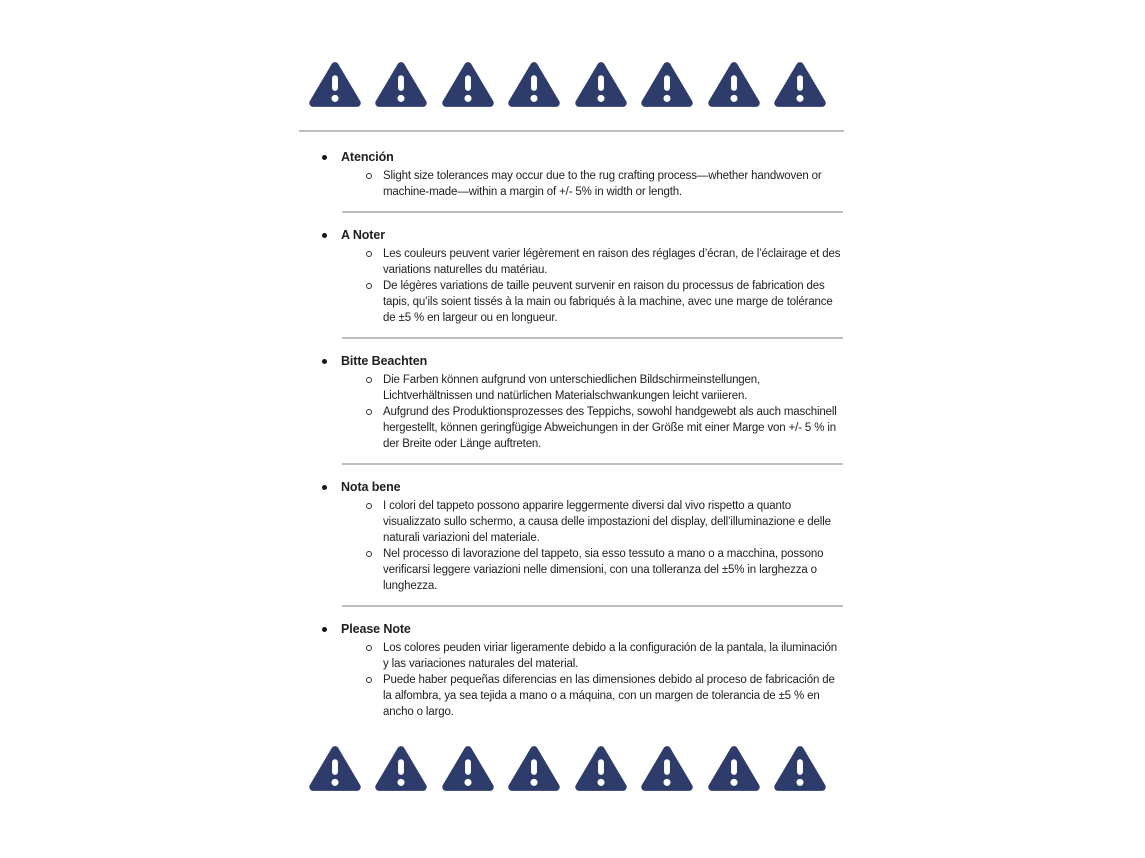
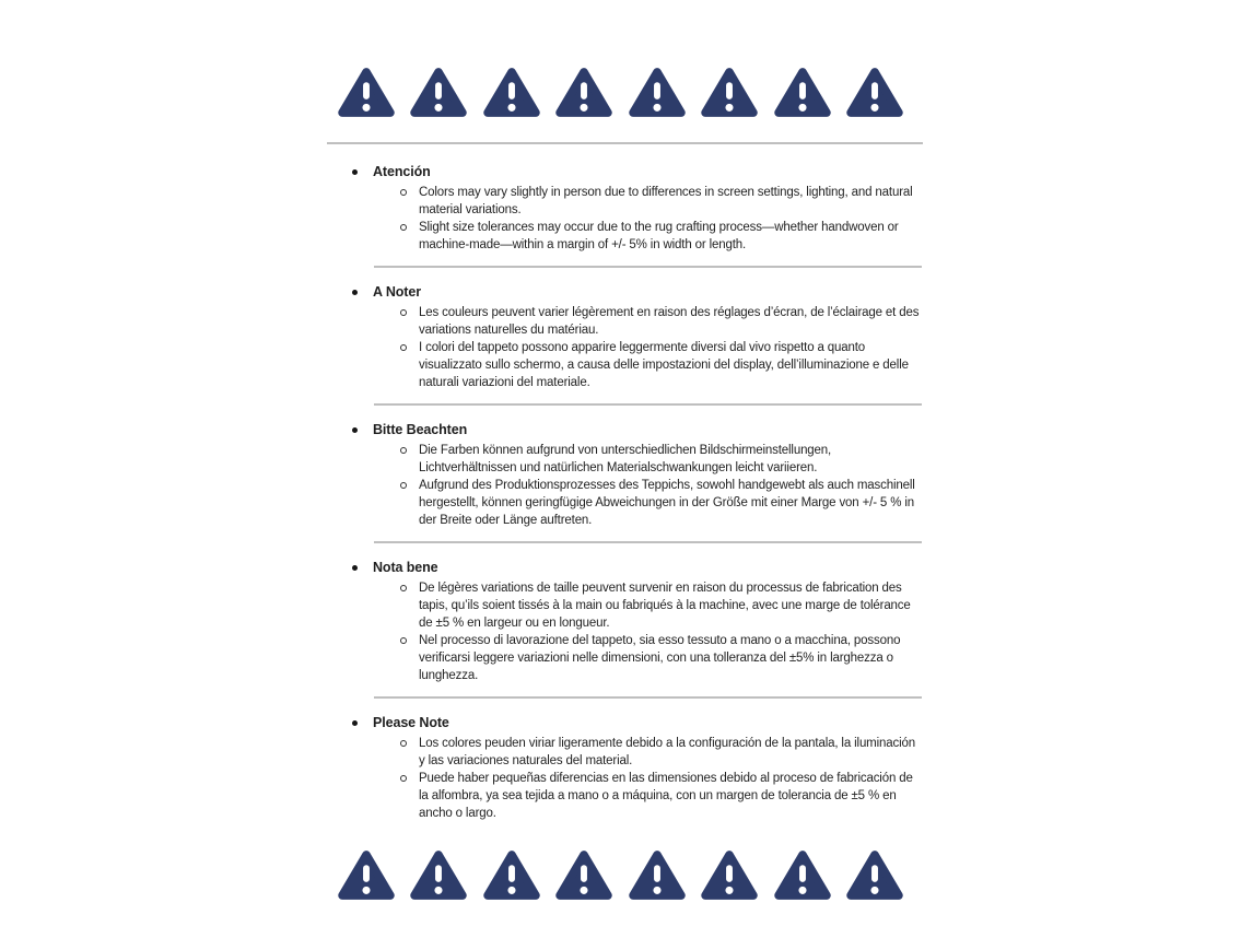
  Atención
+ Colors may vary slightly in person due to differences in screen settings, lighting, and natural material variations.
  Slight size tolerances may occur due to the rug crafting process—whether handwoven or machine-made—within a margin of +/- 5% in width or length.
  A Noter
  Les couleurs peuvent varier légèrement en raison des réglages d’écran, de l’éclairage et des variations naturelles du matériau.
- De légères variations de taille peuvent survenir en raison du processus de fabrication des tapis, qu’ils soient tissés à la main ou fabriqués à la machine, avec une marge de tolérance de ±5 % en largeur ou en longueur.
+ I colori del tappeto possono apparire leggermente diversi dal vivo rispetto a quanto visualizzato sullo schermo, a causa delle impostazioni del display, dell’illuminazione e delle naturali variazioni del materiale.
  Bitte Beachten
  Die Farben können aufgrund von unterschiedlichen Bildschirmeinstellungen, Lichtverhältnissen und natürlichen Materialschwankungen leicht variieren.
  Aufgrund des Produktionsprozesses des Teppichs, sowohl handgewebt als auch maschinell hergestellt, können geringfügige Abweichungen in der Größe mit einer Marge von +/- 5 % in der Breite oder Länge auftreten.
  Nota bene
- I colori del tappeto possono apparire leggermente diversi dal vivo rispetto a quanto visualizzato sullo schermo, a causa delle impostazioni del display, dell’illuminazione e delle naturali variazioni del materiale.
+ De légères variations de taille peuvent survenir en raison du processus de fabrication des tapis, qu’ils soient tissés à la main ou fabriqués à la machine, avec une marge de tolérance de ±5 % en largeur ou en longueur.
  Nel processo di lavorazione del tappeto, sia esso tessuto a mano o a macchina, possono verificarsi leggere variazioni nelle dimensioni, con una tolleranza del ±5% in larghezza o lunghezza.
  Please Note
  Los colores peuden viriar ligeramente debido a la configuración de la pantala, la iluminación y las variaciones naturales del material.
  Puede haber pequeñas diferencias en las dimensiones debido al proceso de fabricación de la alfombra, ya sea tejida a mano o a máquina, con un margen de tolerancia de ±5 % en ancho o largo.
